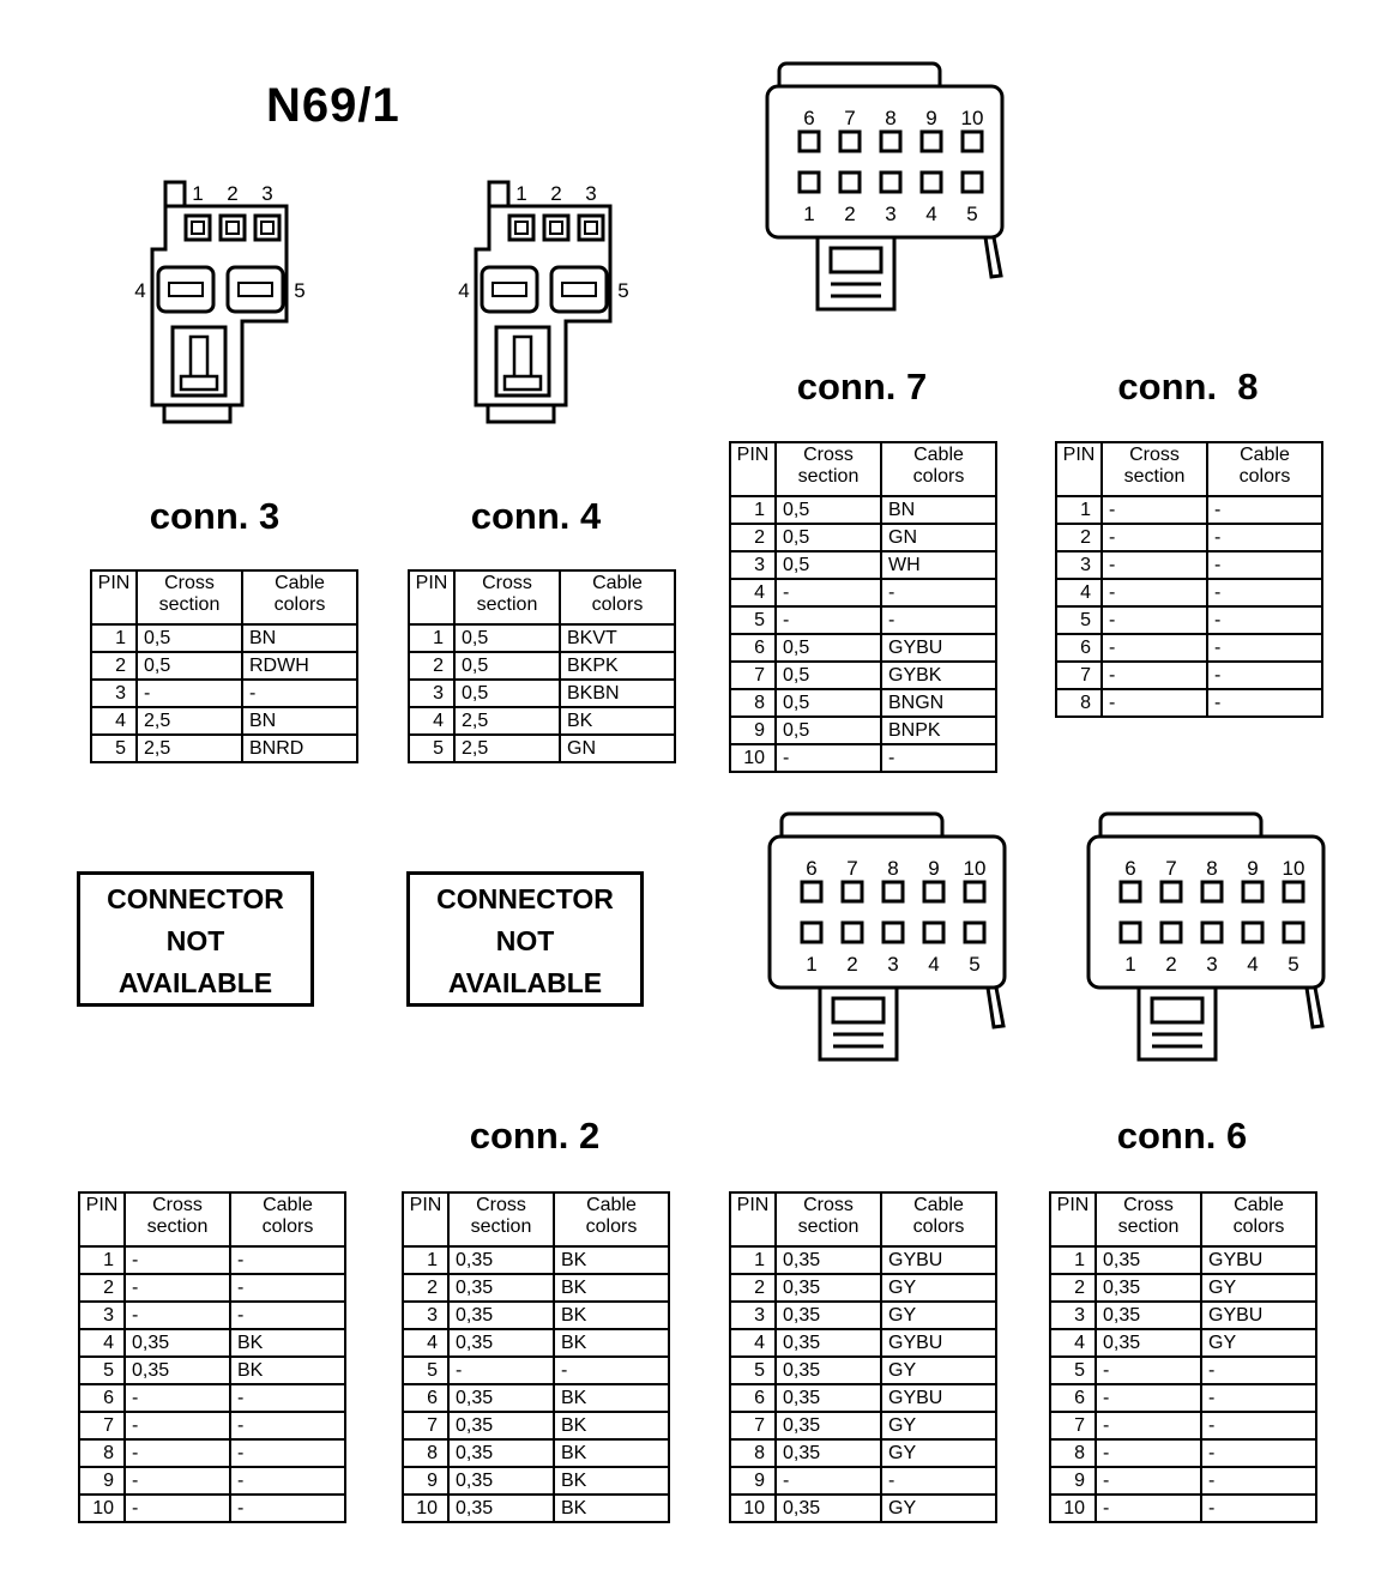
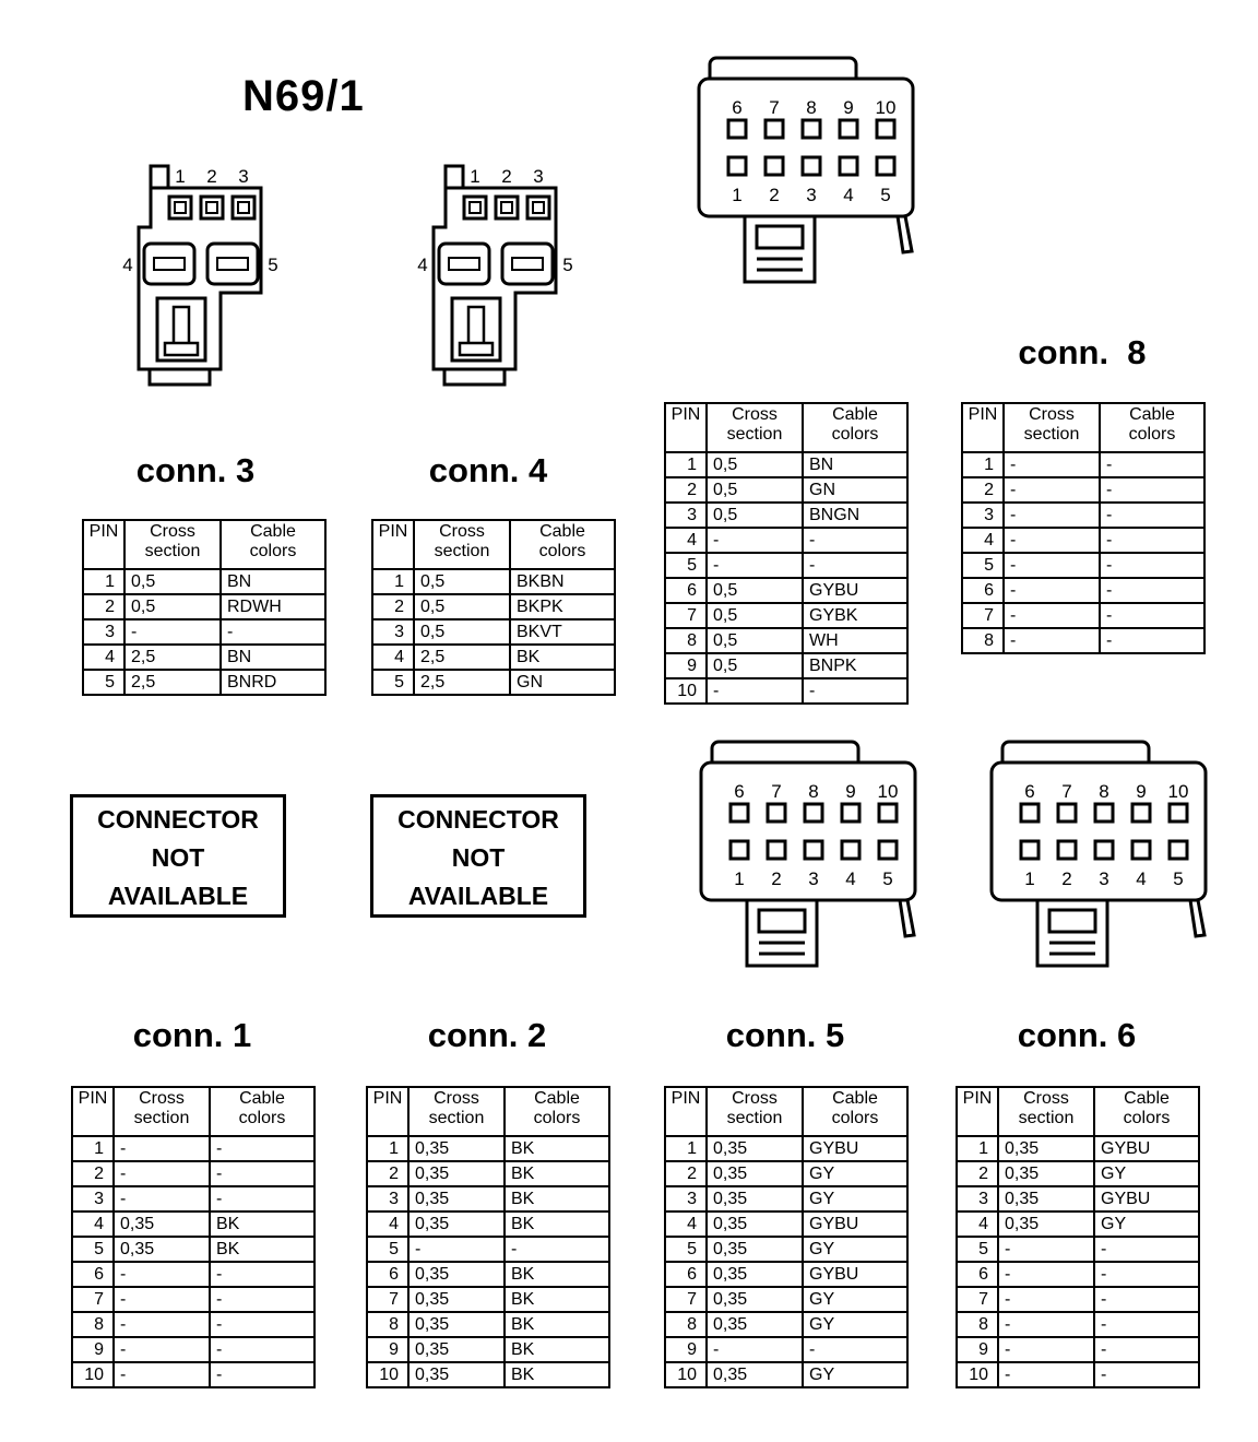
  N69/1
- conn. 7
  conn. 8
  conn. 3
  conn. 4
+ conn. 1
  conn. 2
+ conn. 5
  conn. 6
  PIN	Cross section	Cable colors
  1	0,5	BN
  2	0,5	RDWH
  3	-	-
  4	2,5	BN
  5	2,5	BNRD
  PIN	Cross section	Cable colors
- 1	0,5	BKVT
+ 1	0,5	BKBN
  2	0,5	BKPK
- 3	0,5	BKBN
+ 3	0,5	BKVT
  4	2,5	BK
  5	2,5	GN
  PIN	Cross section	Cable colors
  1	0,5	BN
  2	0,5	GN
- 3	0,5	WH
+ 3	0,5	BNGN
  4	-	-
  5	-	-
  6	0,5	GYBU
  7	0,5	GYBK
- 8	0,5	BNGN
+ 8	0,5	WH
  9	0,5	BNPK
  10	-	-
  PIN	Cross section	Cable colors
  1	-	-
  2	-	-
  3	-	-
  4	-	-
  5	-	-
  6	-	-
  7	-	-
  8	-	-
  PIN	Cross section	Cable colors
  1	-	-
  2	-	-
  3	-	-
  4	0,35	BK
  5	0,35	BK
  6	-	-
  7	-	-
  8	-	-
  9	-	-
  10	-	-
  PIN	Cross section	Cable colors
  1	0,35	BK
  2	0,35	BK
  3	0,35	BK
  4	0,35	BK
  5	-	-
  6	0,35	BK
  7	0,35	BK
  8	0,35	BK
  9	0,35	BK
  10	0,35	BK
  PIN	Cross section	Cable colors
  1	0,35	GYBU
  2	0,35	GY
  3	0,35	GY
  4	0,35	GYBU
  5	0,35	GY
  6	0,35	GYBU
  7	0,35	GY
  8	0,35	GY
  9	-	-
  10	0,35	GY
  PIN	Cross section	Cable colors
  1	0,35	GYBU
  2	0,35	GY
  3	0,35	GYBU
  4	0,35	GY
  5	-	-
  6	-	-
  7	-	-
  8	-	-
  9	-	-
  10	-	-
  CONNECTOR
  NOT
  AVAILABLE
  CONNECTOR
  NOT
  AVAILABLE
